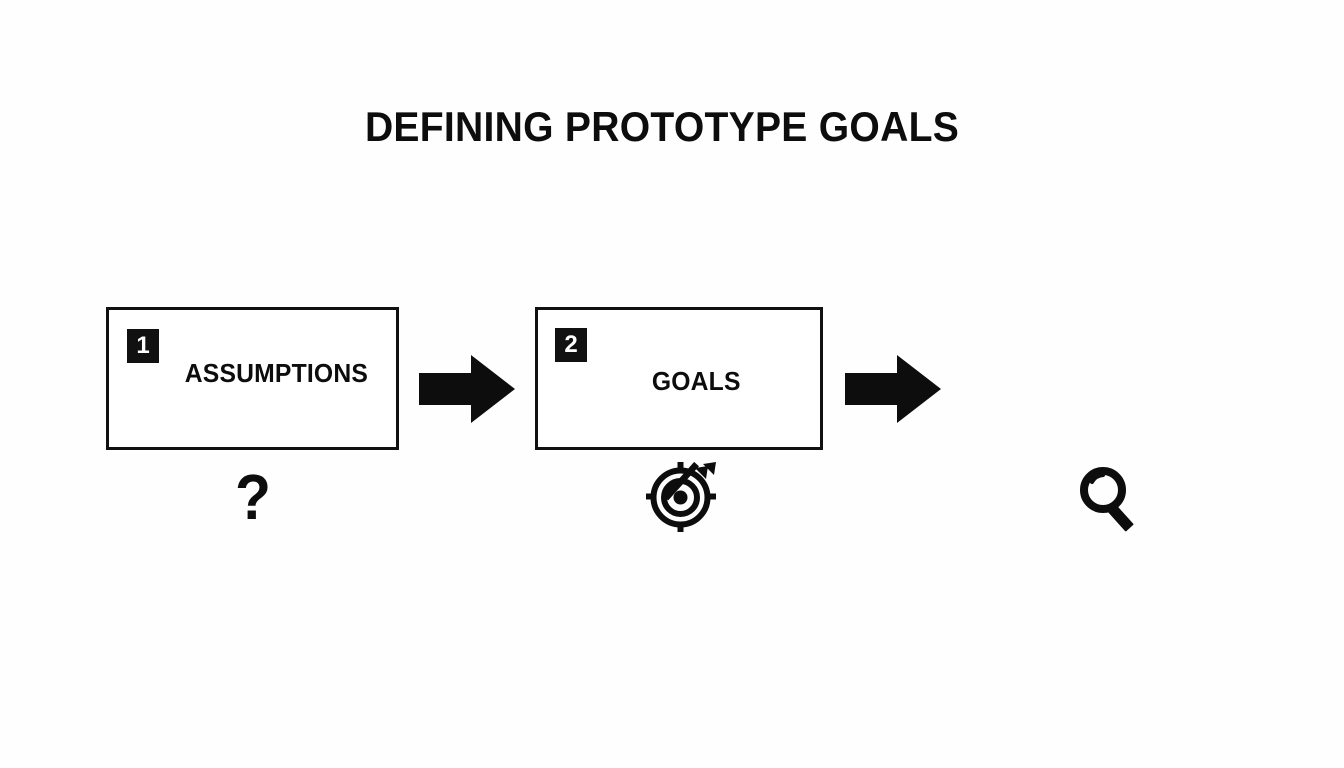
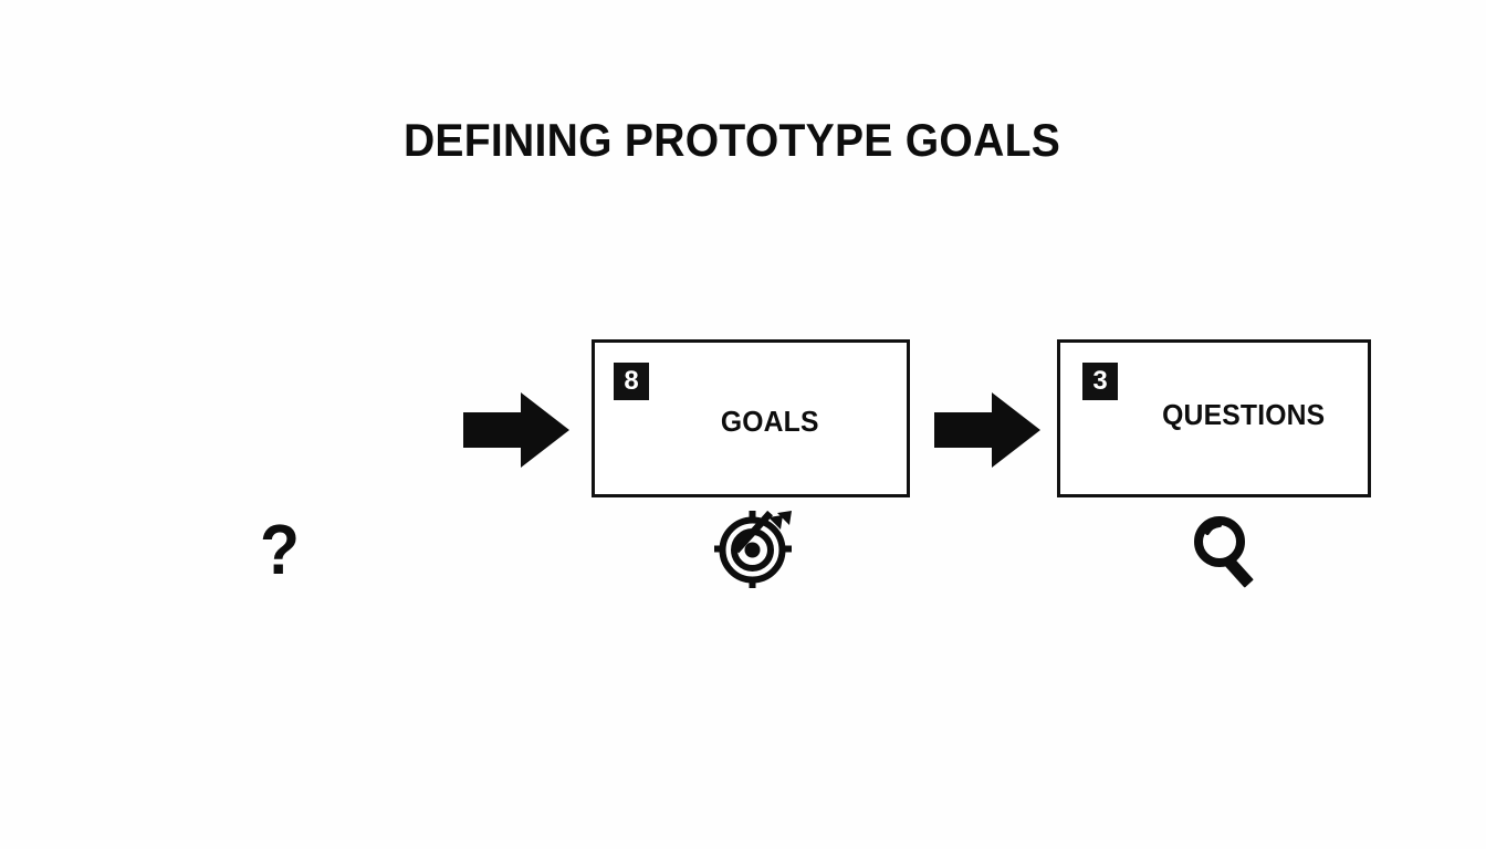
  DEFINING PROTOTYPE GOALS
- 1
- ASSUMPTIONS
- 2
+ 8
  GOALS
+ 3
+ QUESTIONS
  ?
